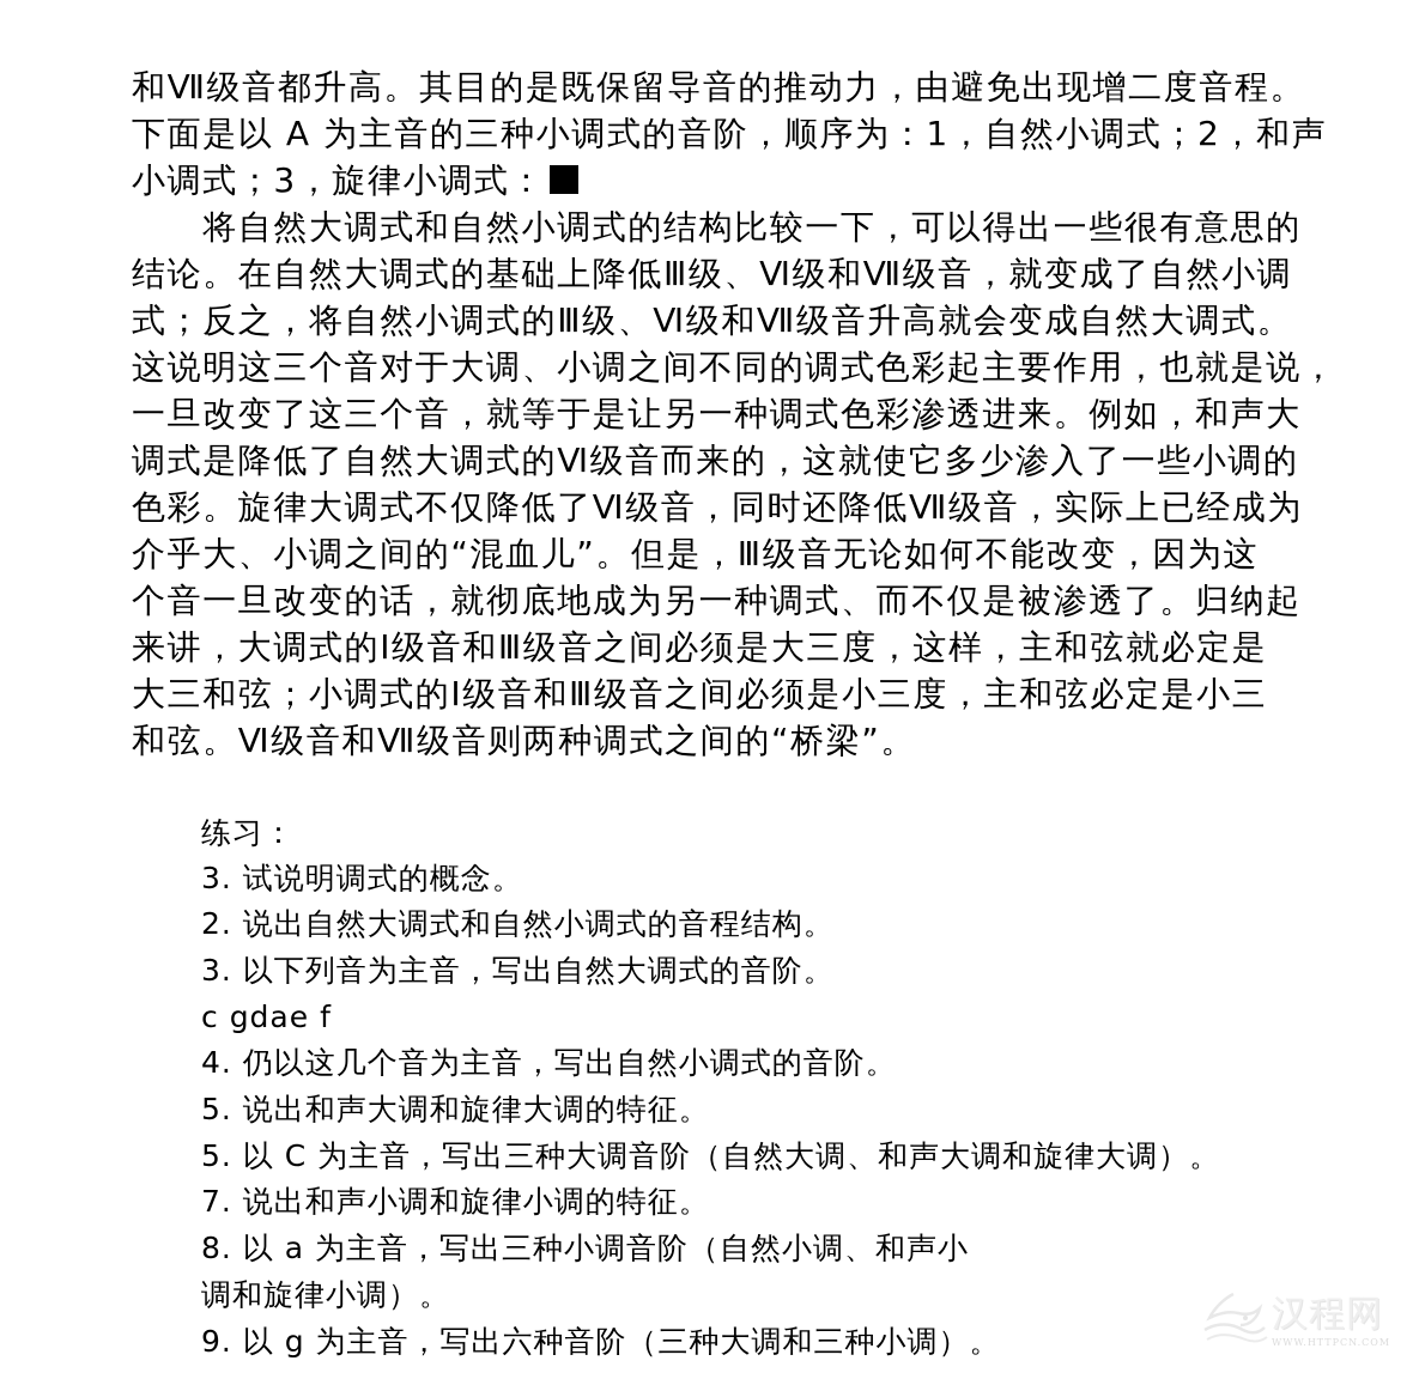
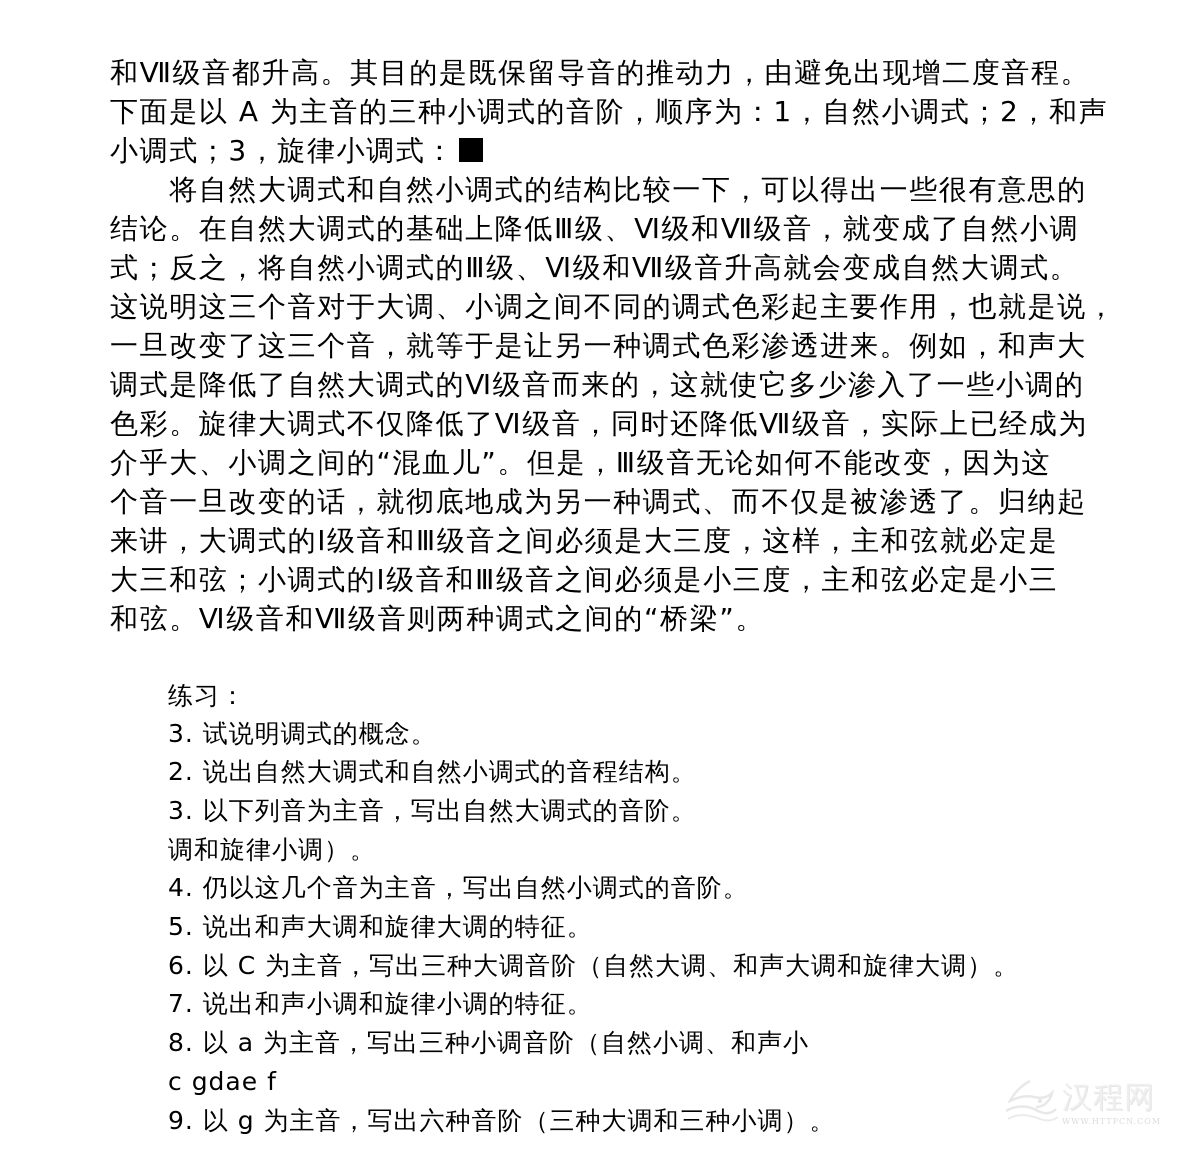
  和Ⅶ级音都升高。其目的是既保留导音的推动力，由避免出现增二度音程。
  下面是以 A 为主音的三种小调式的音阶，顺序为：1，自然小调式；2，和声
  小调式；3，旋律小调式：
  将自然大调式和自然小调式的结构比较一下，可以得出一些很有意思的
  结论。在自然大调式的基础上降低Ⅲ级、Ⅵ级和Ⅶ级音，就变成了自然小调
  式；反之，将自然小调式的Ⅲ级、Ⅵ级和Ⅶ级音升高就会变成自然大调式。
  这说明这三个音对于大调、小调之间不同的调式色彩起主要作用，也就是说，
  一旦改变了这三个音，就等于是让另一种调式色彩渗透进来。例如，和声大
  调式是降低了自然大调式的Ⅵ级音而来的，这就使它多少渗入了一些小调的
  色彩。旋律大调式不仅降低了Ⅵ级音，同时还降低Ⅶ级音，实际上已经成为
  介乎大、小调之间的“混血儿”。但是，Ⅲ级音无论如何不能改变，因为这
  个音一旦改变的话，就彻底地成为另一种调式、而不仅是被渗透了。归纳起
  来讲，大调式的Ⅰ级音和Ⅲ级音之间必须是大三度，这样，主和弦就必定是
  大三和弦；小调式的Ⅰ级音和Ⅲ级音之间必须是小三度，主和弦必定是小三
  和弦。Ⅵ级音和Ⅶ级音则两种调式之间的“桥梁”。
  练习：
  3. 试说明调式的概念。
  2. 说出自然大调式和自然小调式的音程结构。
  3. 以下列音为主音，写出自然大调式的音阶。
- c gdae f
+ 调和旋律小调）。
  4. 仍以这几个音为主音，写出自然小调式的音阶。
  5. 说出和声大调和旋律大调的特征。
- 5. 以 C 为主音，写出三种大调音阶（自然大调、和声大调和旋律大调）。
+ 6. 以 C 为主音，写出三种大调音阶（自然大调、和声大调和旋律大调）。
  7. 说出和声小调和旋律小调的特征。
  8. 以 a 为主音，写出三种小调音阶（自然小调、和声小
- 调和旋律小调）。
+ c gdae f
  9. 以 g 为主音，写出六种音阶（三种大调和三种小调）。
  汉程网
  WWW.HTTPCN.COM
